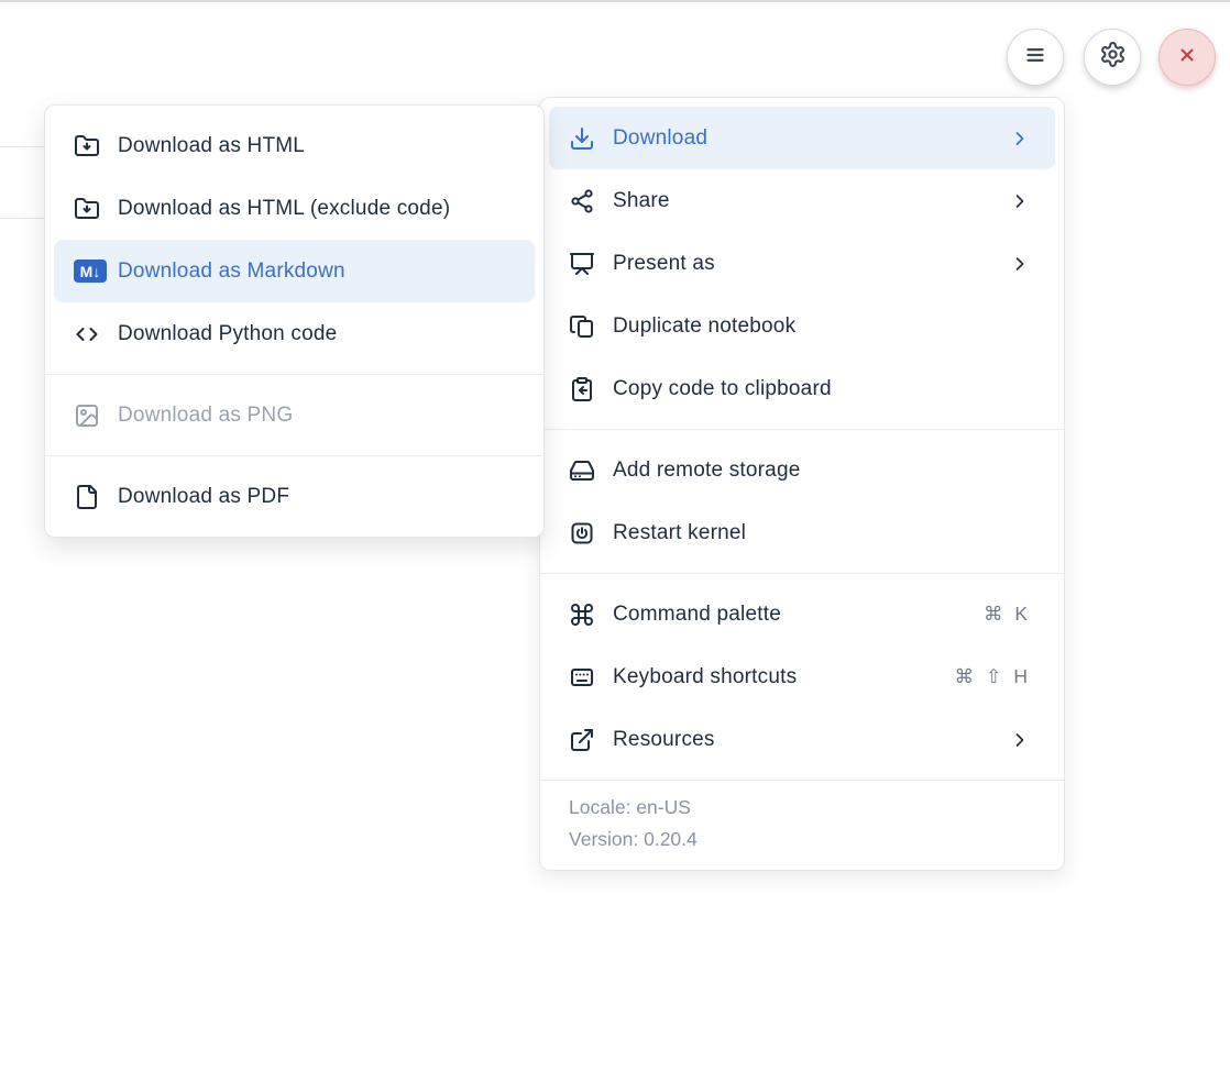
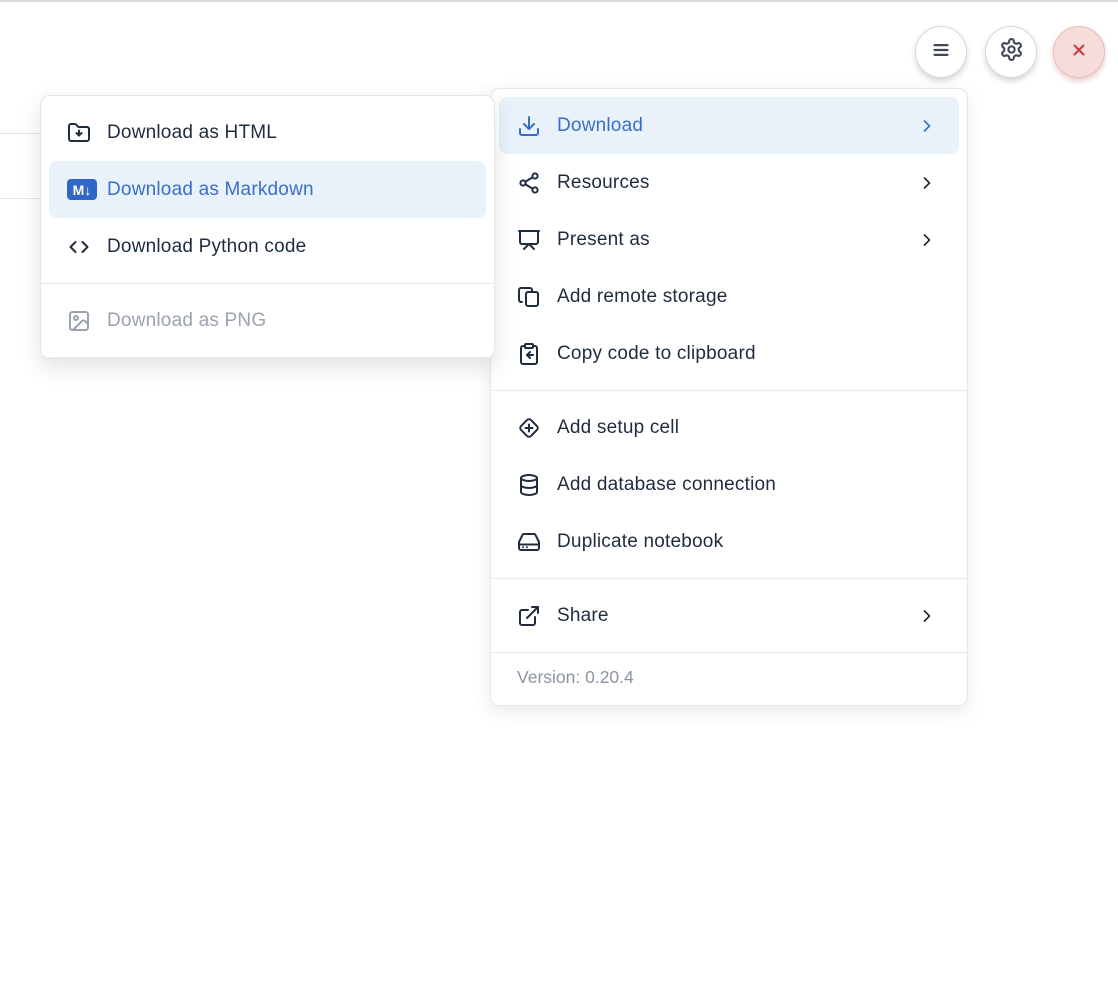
  Download
- Share
+ Resources
  Present as
- Duplicate notebook
+ Add remote storage
  Copy code to clipboard
+ Add setup cell
+ Add database connection
- Add remote storage
+ Duplicate notebook
- Restart kernel
- Command palette
- ⌘ K
- Keyboard shortcuts
- ⌘ ⇧ H
- Resources
+ Share
- Locale: en-US
  Version: 0.20.4
  Download as HTML
- Download as HTML (exclude code)
  M↓
  Download as Markdown
  Download Python code
  Download as PNG
- Download as PDF
